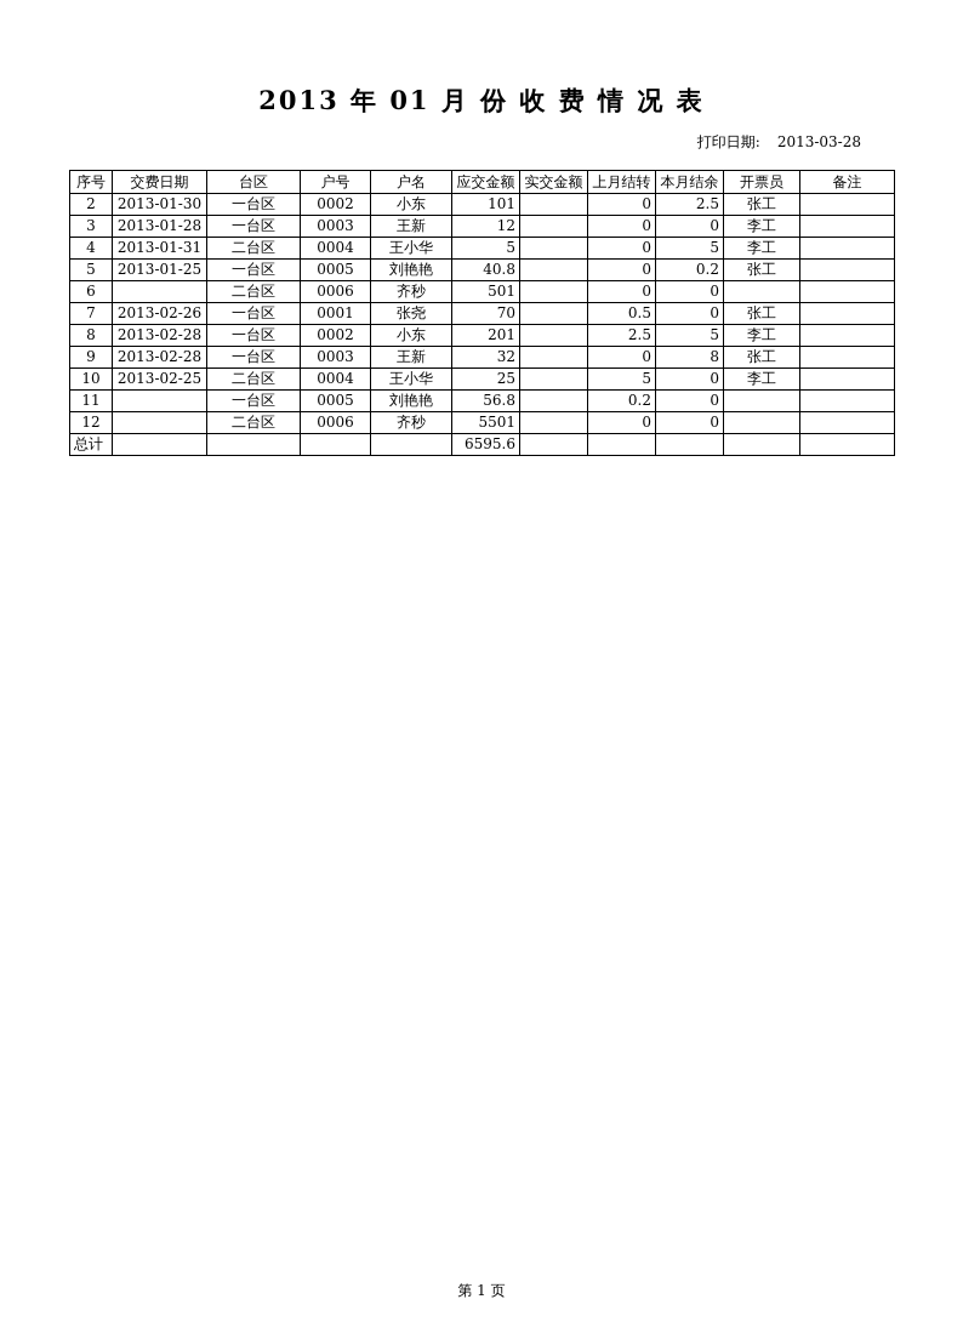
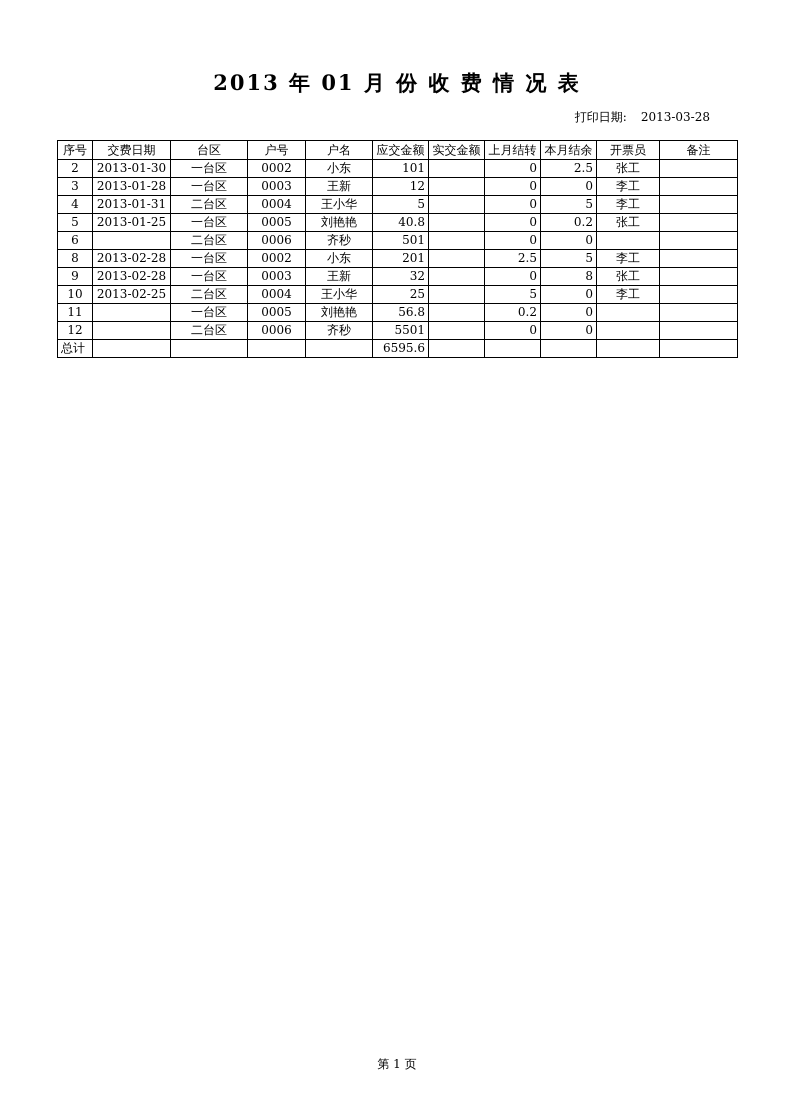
  2013 年 01 月 份 收 费 情 况 表
  打印日期: 2013-03-28
  序号	交费日期	台区	户号	户名	应交金额	实交金额	上月结转	本月结余	开票员	备注
  2	2013-01-30	一台区	0002	小东	101		0	2.5	张工
  3	2013-01-28	一台区	0003	王新	12		0	0	李工
  4	2013-01-31	二台区	0004	王小华	5		0	5	李工
  5	2013-01-25	一台区	0005	刘艳艳	40.8		0	0.2	张工
  6		二台区	0006	齐秒	501		0	0
- 7	2013-02-26	一台区	0001	张尧	70		0.5	0	张工
  8	2013-02-28	一台区	0002	小东	201		2.5	5	李工
  9	2013-02-28	一台区	0003	王新	32		0	8	张工
  10	2013-02-25	二台区	0004	王小华	25		5	0	李工
  11		一台区	0005	刘艳艳	56.8		0.2	0
  12		二台区	0006	齐秒	5501		0	0
  总计					6595.6
  第 1 页
